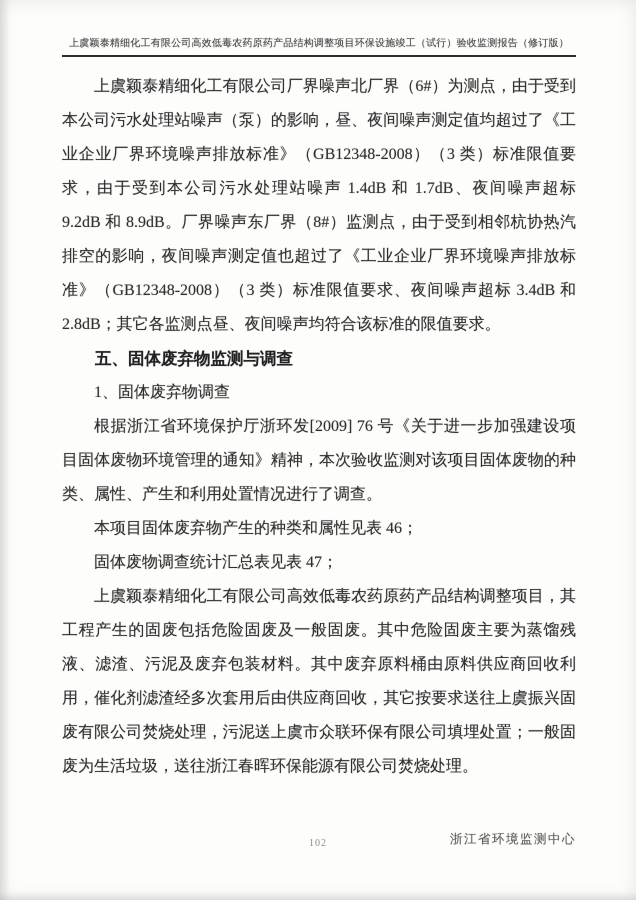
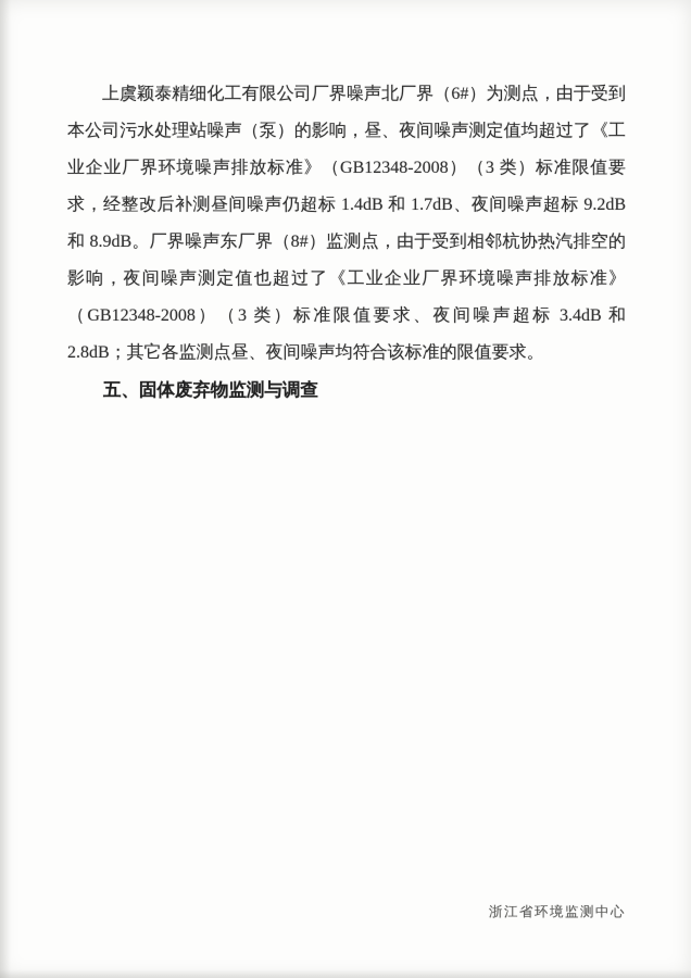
- 上虞颖泰精细化工有限公司高效低毒农药原药产品结构调整项目环保设施竣工（试行）验收监测报告（修订版）
- 上虞颖泰精细化工有限公司厂界噪声北厂界（6#）为测点，由于受到本公司污水处理站噪声（泵）的影响，昼、夜间噪声测定值均超过了《工业企业厂界环境噪声排放标准》（GB12348-2008）（3 类）标准限值要求，由于受到本公司污水处理站噪声 1.4dB 和 1.7dB、夜间噪声超标 9.2dB 和 8.9dB。厂界噪声东厂界（8#）监测点，由于受到相邻杭协热汽排空的影响，夜间噪声测定值也超过了《工业企业厂界环境噪声排放标准》（GB12348-2008）（3 类）标准限值要求、夜间噪声超标 3.4dB 和 2.8dB；其它各监测点昼、夜间噪声均符合该标准的限值要求。
+ 上虞颖泰精细化工有限公司厂界噪声北厂界（6#）为测点，由于受到本公司污水处理站噪声（泵）的影响，昼、夜间噪声测定值均超过了《工业企业厂界环境噪声排放标准》（GB12348-2008）（3 类）标准限值要求，经整改后补测昼间噪声仍超标 1.4dB 和 1.7dB、夜间噪声超标 9.2dB 和 8.9dB。厂界噪声东厂界（8#）监测点，由于受到相邻杭协热汽排空的影响，夜间噪声测定值也超过了《工业企业厂界环境噪声排放标准》（GB12348-2008）（3 类）标准限值要求、夜间噪声超标 3.4dB 和 2.8dB；其它各监测点昼、夜间噪声均符合该标准的限值要求。
  五、固体废弃物监测与调查
- 1、固体废弃物调查
- 根据浙江省环境保护厅浙环发[2009] 76 号《关于进一步加强建设项目固体废物环境管理的通知》精神，本次验收监测对该项目固体废物的种类、属性、产生和利用处置情况进行了调查。
- 本项目固体废弃物产生的种类和属性见表 46；
- 固体废物调查统计汇总表见表 47；
- 上虞颖泰精细化工有限公司高效低毒农药原药产品结构调整项目，其工程产生的固废包括危险固废及一般固废。其中危险固废主要为蒸馏残液、滤渣、污泥及废弃包装材料。其中废弃原料桶由原料供应商回收利用，催化剂滤渣经多次套用后由供应商回收，其它按要求送往上虞振兴固废有限公司焚烧处理，污泥送上虞市众联环保有限公司填埋处置；一般固废为生活垃圾，送往浙江春晖环保能源有限公司焚烧处理。
- 102
  浙江省环境监测中心
